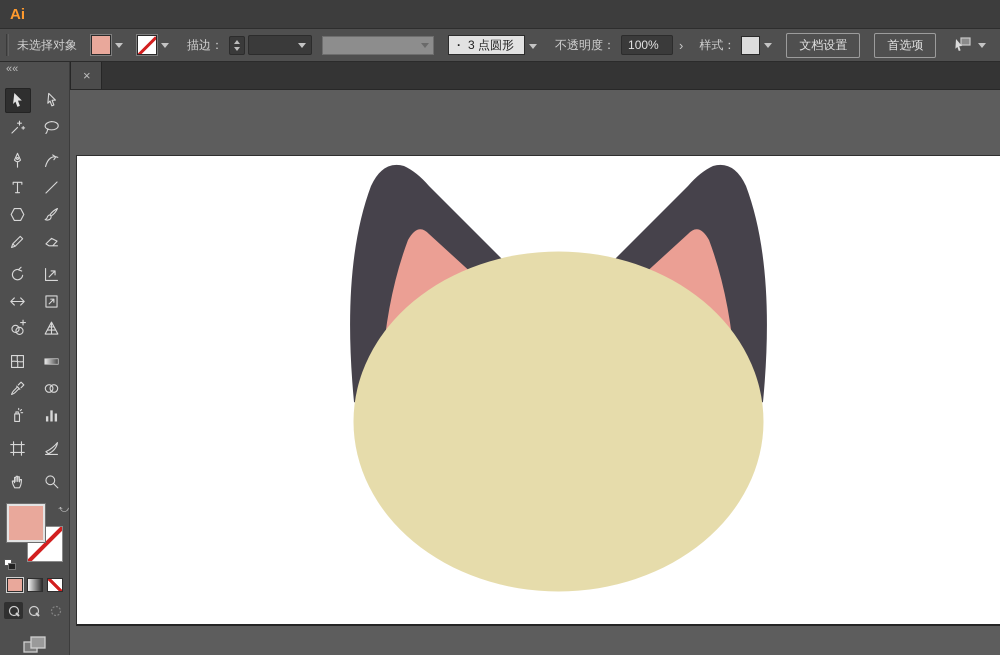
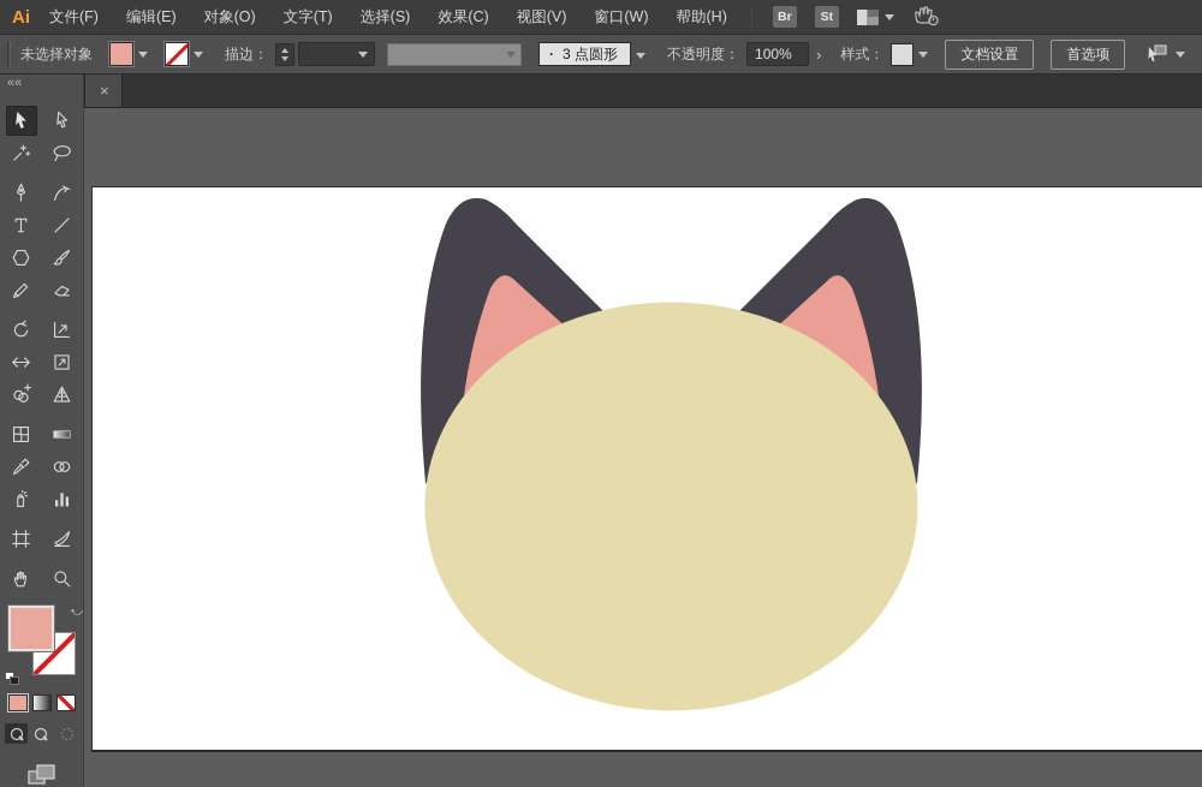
  Ai
+ 文件(F)
+ 编辑(E)
+ 对象(O)
+ 文字(T)
+ 选择(S)
+ 效果(C)
+ 视图(V)
+ 窗口(W)
+ 帮助(H)
+ Br
+ St
  未选择对象
  描边：
  ·
  3 点圆形
  不透明度：
  100%
  ›
  样式：
  文档设置
  首选项
  ×
  ««
